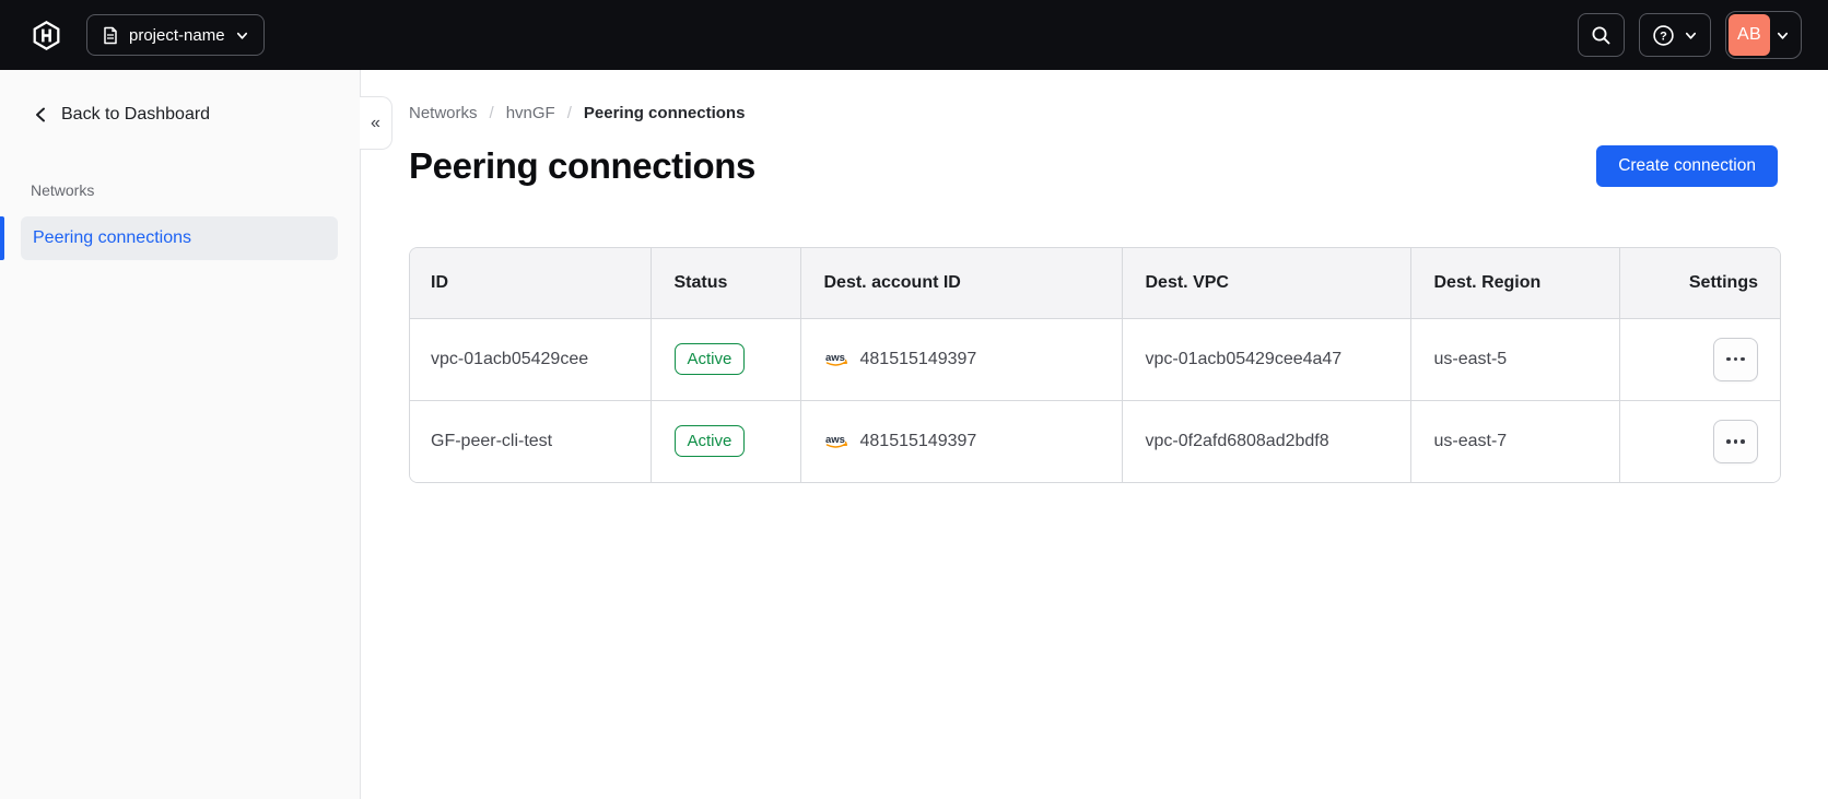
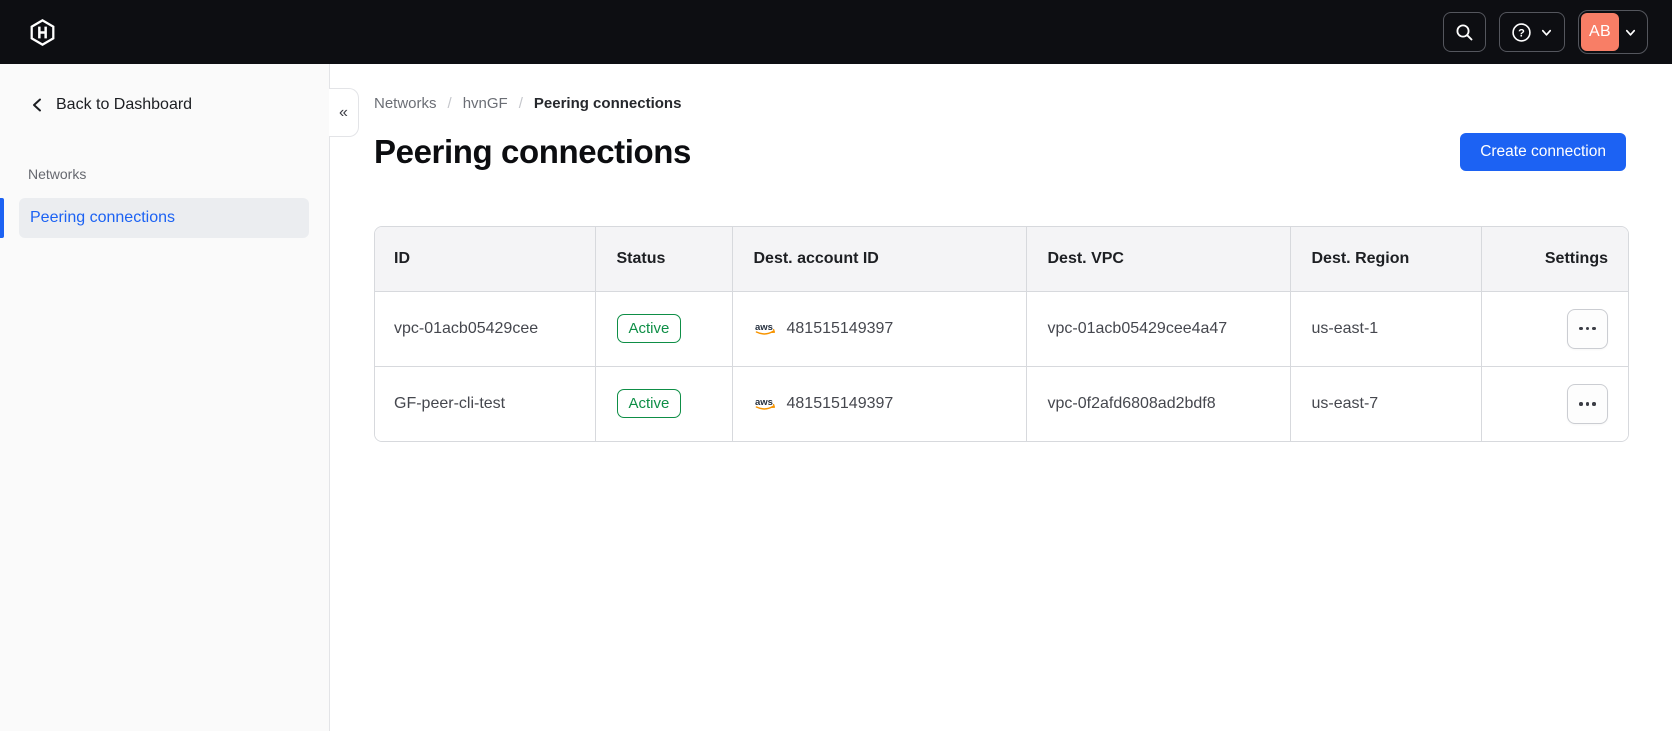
- project-name
  ?
  AB
  Back to Dashboard
  Networks
  Peering connections
  «
  Networks
  /
  hvnGF
  /
  Peering connections
  Peering connections
  Create connection
  ID	Status	Dest. account ID	Dest. VPC	Dest. Region	Settings
- vpc-01acb05429cee	Active	aws 481515149397	vpc-01acb05429cee4a47	us-east-5
+ vpc-01acb05429cee	Active	aws 481515149397	vpc-01acb05429cee4a47	us-east-1
  GF-peer-cli-test	Active	aws 481515149397	vpc-0f2afd6808ad2bdf8	us-east-7
